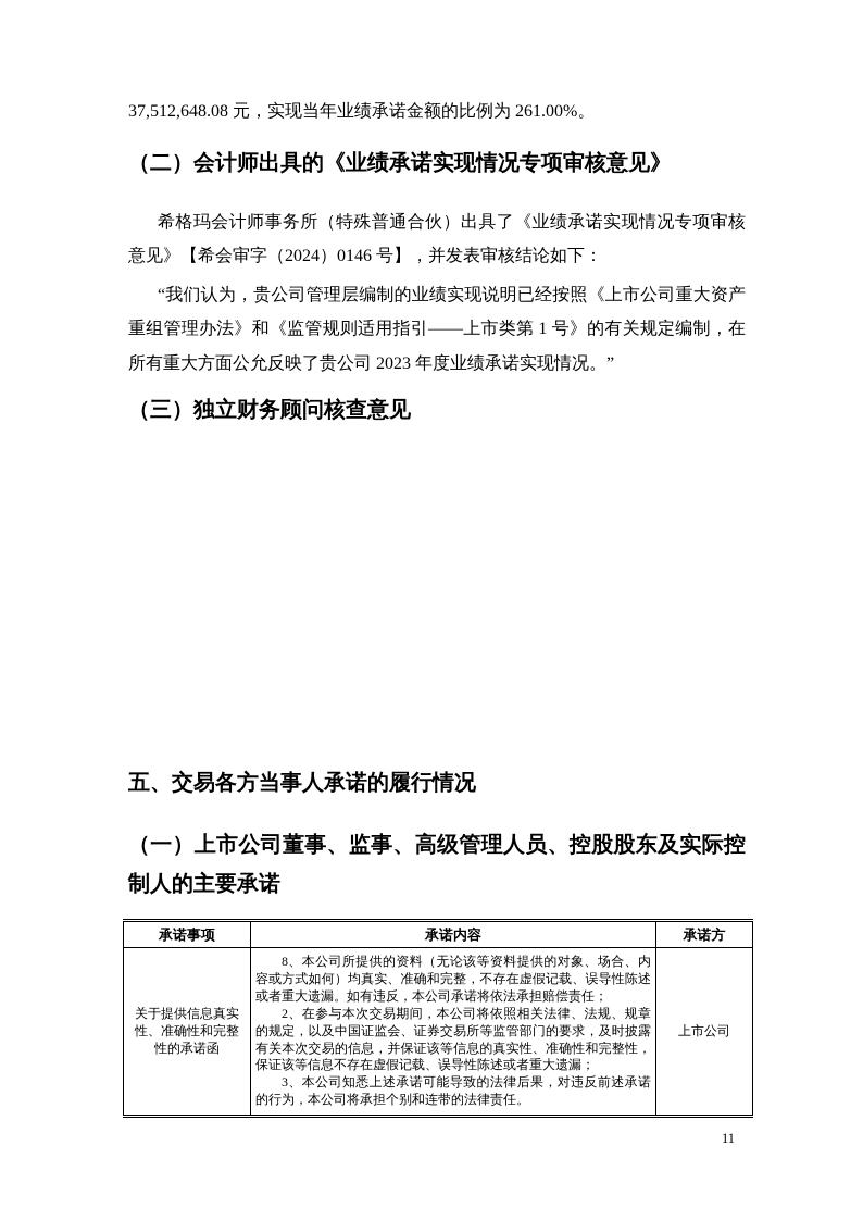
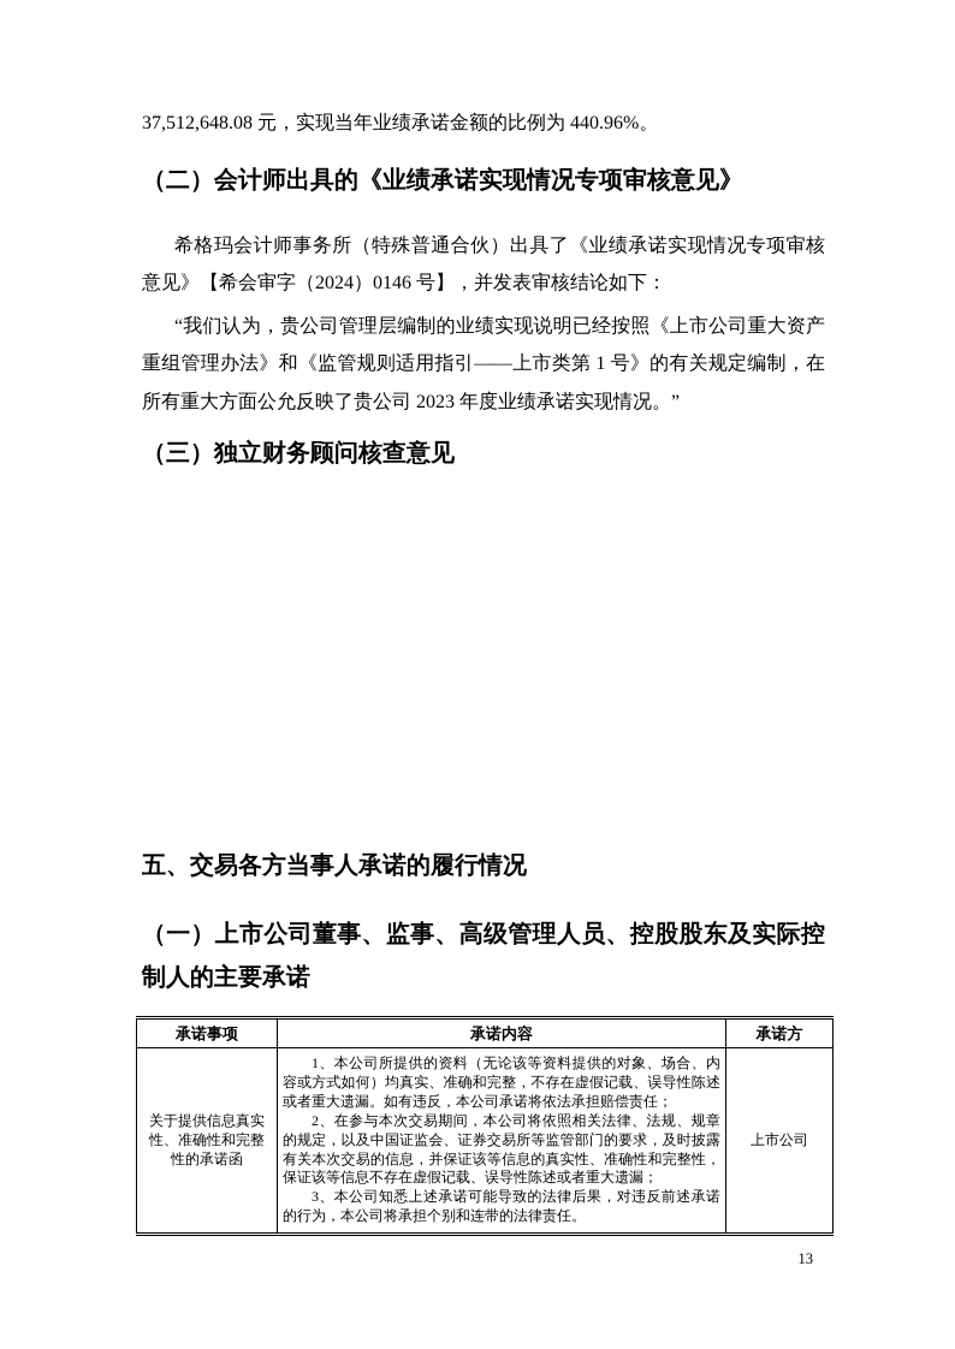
- 37,512,648.08 元，实现当年业绩承诺金额的比例为 261.00%。
+ 37,512,648.08 元，实现当年业绩承诺金额的比例为 440.96%。
  （二）会计师出具的《业绩承诺实现情况专项审核意见》
  希格玛会计师事务所（特殊普通合伙）出具了《业绩承诺实现情况专项审核意见》【希会审字（2024）0146 号】，并发表审核结论如下：
  “我们认为，贵公司管理层编制的业绩实现说明已经按照《上市公司重大资产重组管理办法》和《监管规则适用指引——上市类第 1 号》的有关规定编制，在所有重大方面公允反映了贵公司 2023 年度业绩承诺实现情况。”
  （三）独立财务顾问核查意见
  五、交易各方当事人承诺的履行情况
  （一）上市公司董事、监事、高级管理人员、控股股东及实际控制人的主要承诺
  承诺事项	承诺内容	承诺方
- 关于提供信息真实性、准确性和完整性的承诺函	8、本公司所提供的资料（无论该等资料提供的对象、场合、内容或方式如何）均真实、准确和完整，不存在虚假记载、误导性陈述或者重大遗漏。如有违反，本公司承诺将依法承担赔偿责任； 2、在参与本次交易期间，本公司将依照相关法律、法规、规章的规定，以及中国证监会、证券交易所等监管部门的要求，及时披露有关本次交易的信息，并保证该等信息的真实性、准确性和完整性，保证该等信息不存在虚假记载、误导性陈述或者重大遗漏； 3、本公司知悉上述承诺可能导致的法律后果，对违反前述承诺的行为，本公司将承担个别和连带的法律责任。	上市公司
+ 关于提供信息真实性、准确性和完整性的承诺函	1、本公司所提供的资料（无论该等资料提供的对象、场合、内容或方式如何）均真实、准确和完整，不存在虚假记载、误导性陈述或者重大遗漏。如有违反，本公司承诺将依法承担赔偿责任； 2、在参与本次交易期间，本公司将依照相关法律、法规、规章的规定，以及中国证监会、证券交易所等监管部门的要求，及时披露有关本次交易的信息，并保证该等信息的真实性、准确性和完整性，保证该等信息不存在虚假记载、误导性陈述或者重大遗漏； 3、本公司知悉上述承诺可能导致的法律后果，对违反前述承诺的行为，本公司将承担个别和连带的法律责任。	上市公司
- 11
+ 13
